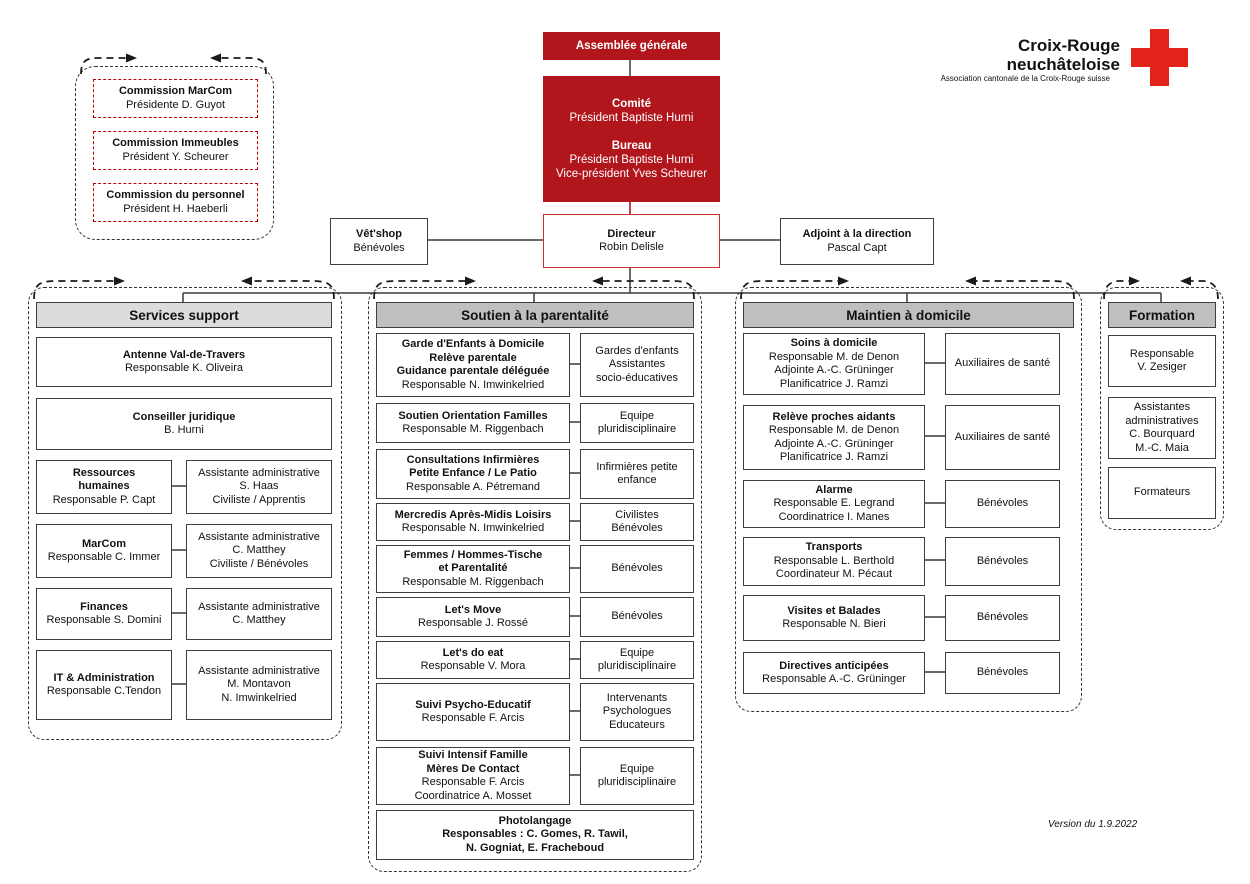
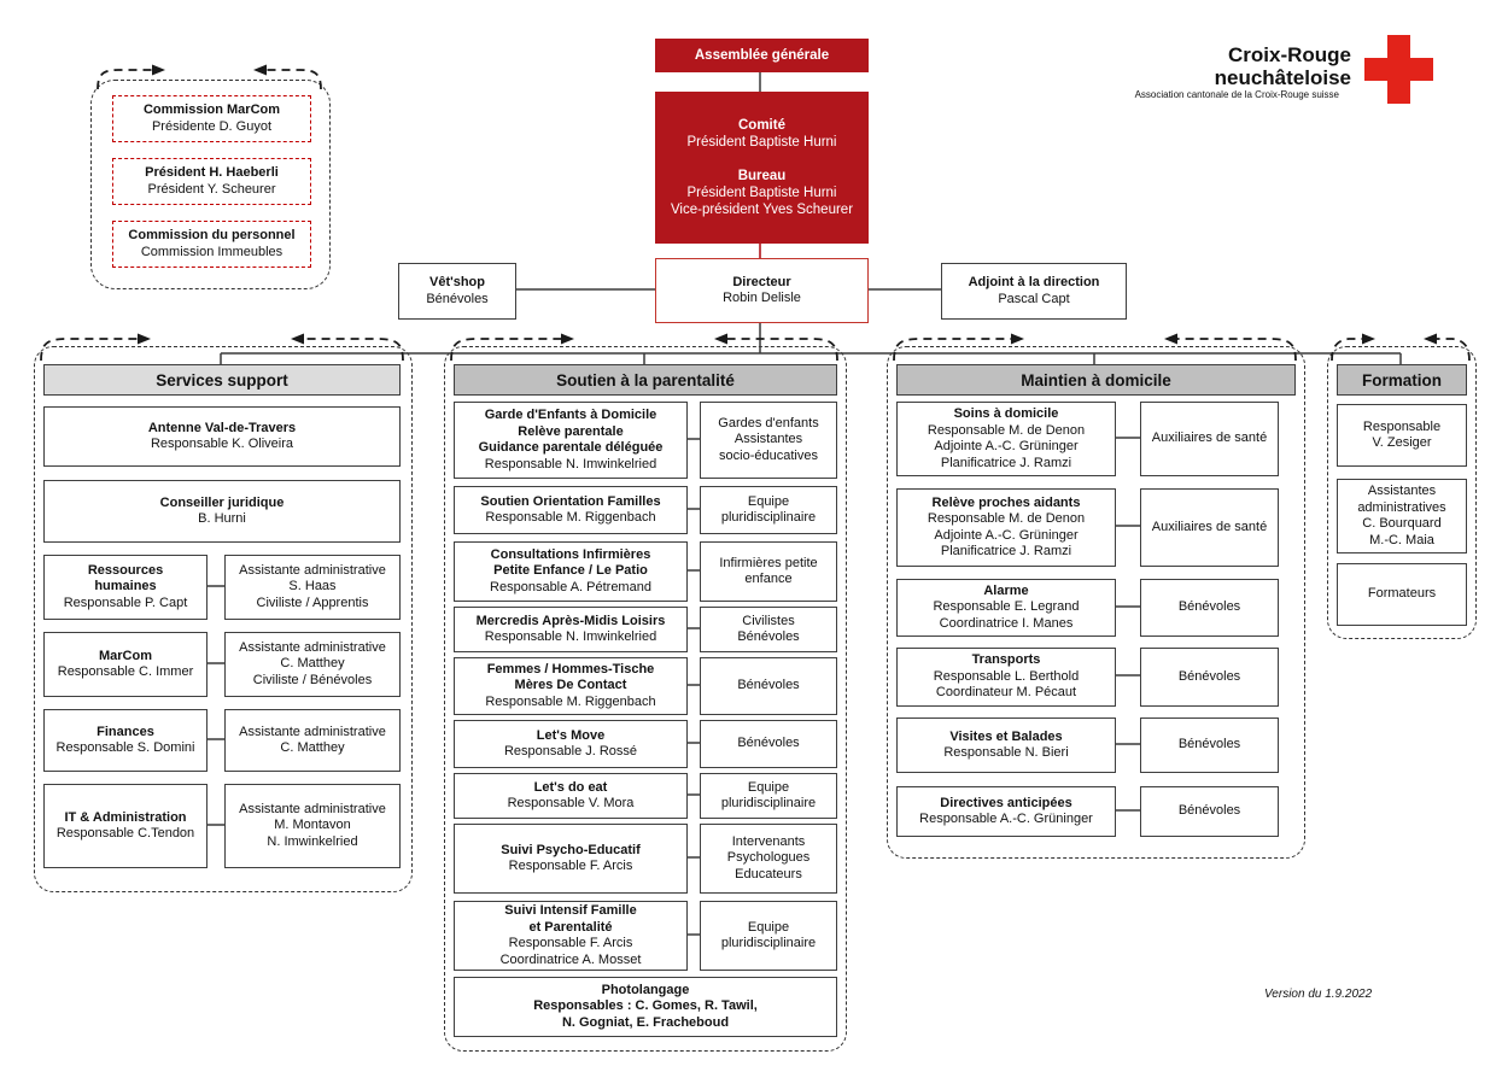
  Croix-Rouge neuchâteloise
  Association cantonale de la Croix-Rouge suisse
  Assemblée générale
  Comité
  Président Baptiste Hurni
  Bureau
  Président Baptiste Hurni
  Vice-président Yves Scheurer
  Directeur
  Robin Delisle
  Vêt'shop
  Bénévoles
  Adjoint à la direction
  Pascal Capt
  Commission MarCom
  Présidente D. Guyot
- Commission Immeubles
+ Président H. Haeberli
  Président Y. Scheurer
  Commission du personnel
- Président H. Haeberli
+ Commission Immeubles
  Services support
  Soutien à la parentalité
  Maintien à domicile
  Formation
  Antenne Val-de-Travers
  Responsable K. Oliveira
  Conseiller juridique
  B. Hurni
  Ressources
  humaines
  Responsable P. Capt
  Assistante administrative
  S. Haas
  Civiliste / Apprentis
  MarCom
  Responsable C. Immer
  Assistante administrative
  C. Matthey
  Civiliste / Bénévoles
  Finances
  Responsable S. Domini
  Assistante administrative
  C. Matthey
  IT & Administration
  Responsable C.Tendon
  Assistante administrative
  M. Montavon
  N. Imwinkelried
  Garde d'Enfants à Domicile
  Relève parentale
  Guidance parentale déléguée
  Responsable N. Imwinkelried
  Gardes d'enfants
  Assistantes
  socio-éducatives
  Soutien Orientation Familles
  Responsable M. Riggenbach
  Equipe
  pluridisciplinaire
  Consultations Infirmières
  Petite Enfance / Le Patio
  Responsable A. Pétremand
  Infirmières petite
  enfance
  Mercredis Après-Midis Loisirs
  Responsable N. Imwinkelried
  Civilistes
  Bénévoles
  Femmes / Hommes-Tische
- et Parentalité
+ Mères De Contact
  Responsable M. Riggenbach
  Bénévoles
  Let's Move
  Responsable J. Rossé
  Bénévoles
  Let's do eat
  Responsable V. Mora
  Equipe
  pluridisciplinaire
  Suivi Psycho-Educatif
  Responsable F. Arcis
  Intervenants
  Psychologues
  Educateurs
  Suivi Intensif Famille
- Mères De Contact
+ et Parentalité
  Responsable F. Arcis
  Coordinatrice A. Mosset
  Equipe
  pluridisciplinaire
  Photolangage
  Responsables : C. Gomes, R. Tawil,
  N. Gogniat, E. Fracheboud
  Soins à domicile
  Responsable M. de Denon
  Adjointe A.-C. Grüninger
  Planificatrice J. Ramzi
  Auxiliaires de santé
  Relève proches aidants
  Responsable M. de Denon
  Adjointe A.-C. Grüninger
  Planificatrice J. Ramzi
  Auxiliaires de santé
  Alarme
  Responsable E. Legrand
  Coordinatrice I. Manes
  Bénévoles
  Transports
  Responsable L. Berthold
  Coordinateur M. Pécaut
  Bénévoles
  Visites et Balades
  Responsable N. Bieri
  Bénévoles
  Directives anticipées
  Responsable A.-C. Grüninger
  Bénévoles
  Responsable
  V. Zesiger
  Assistantes
  administratives
  C. Bourquard
  M.-C. Maia
  Formateurs
  Version du 1.9.2022
